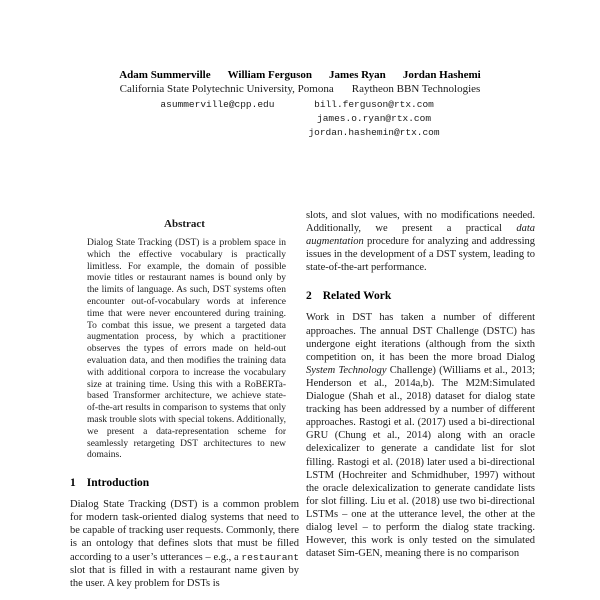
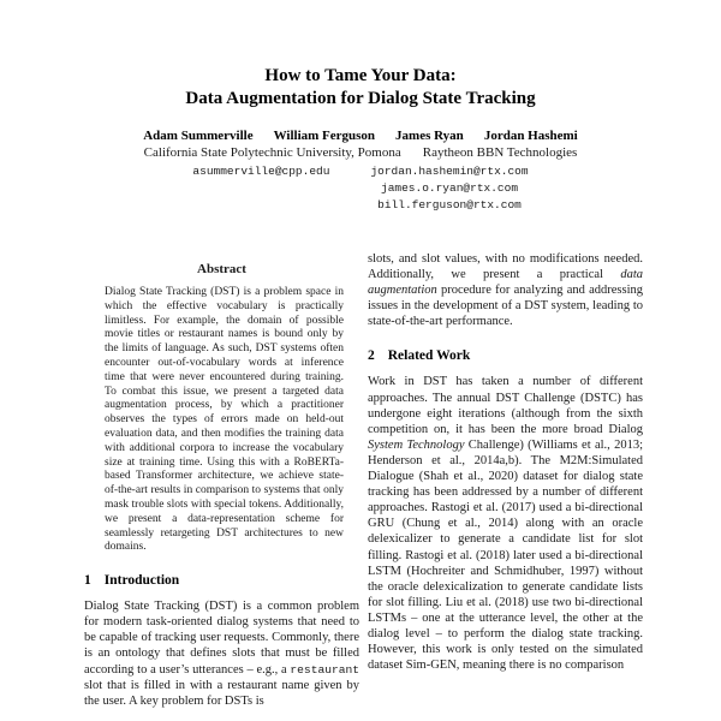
+ How to Tame Your Data:
+ Data Augmentation for Dialog State Tracking
  Adam Summerville
  William Ferguson
  James Ryan
  Jordan Hashemi
  California State Polytechnic University, Pomona
  Raytheon BBN Technologies
  asummerville@cpp.edu
- bill.ferguson@rtx.com
+ jordan.hashemin@rtx.com
  james.o.ryan@rtx.com
- jordan.hashemin@rtx.com
+ bill.ferguson@rtx.com
  Abstract
  Dialog State Tracking (DST) is a problem space in which the effective vocabulary is practically limitless. For example, the domain of possible movie titles or restaurant names is bound only by the limits of language. As such, DST systems often encounter out-of-vocabulary words at inference time that were never encountered during training. To combat this issue, we present a targeted data augmentation process, by which a practitioner observes the types of errors made on held-out evaluation data, and then modifies the training data with additional corpora to increase the vocabulary size at training time. Using this with a RoBERTa-based Transformer architecture, we achieve state-of-the-art results in comparison to systems that only mask trouble slots with special tokens. Additionally, we present a data-representation scheme for seamlessly retargeting DST architectures to new domains.
  1
  Introduction
  Dialog State Tracking (DST) is a common problem for modern task-oriented dialog systems that need to be capable of tracking user requests. Commonly, there is an ontology that defines slots that must be filled according to a user’s utterances – e.g., a restaurant slot that is filled in with a restaurant name given by the user. A key problem for DSTs is
  slots, and slot values, with no modifications needed. Additionally, we present a practical data augmentation procedure for analyzing and addressing issues in the development of a DST system, leading to state-of-the-art performance.
  2
  Related Work
- Work in DST has taken a number of different approaches. The annual DST Challenge (DSTC) has undergone eight iterations (although from the sixth competition on, it has been the more broad Dialog System Technology Challenge) (Williams et al., 2013; Henderson et al., 2014a,b). The M2M:Simulated Dialogue (Shah et al., 2018) dataset for dialog state tracking has been addressed by a number of different approaches. Rastogi et al. (2017) used a bi-directional GRU (Chung et al., 2014) along with an oracle delexicalizer to generate a candidate list for slot filling. Rastogi et al. (2018) later used a bi-directional LSTM (Hochreiter and Schmidhuber, 1997) without the oracle delexicalization to generate candidate lists for slot filling. Liu et al. (2018) use two bi-directional LSTMs – one at the utterance level, the other at the dialog level – to perform the dialog state tracking. However, this work is only tested on the simulated dataset Sim-GEN, meaning there is no comparison
+ Work in DST has taken a number of different approaches. The annual DST Challenge (DSTC) has undergone eight iterations (although from the sixth competition on, it has been the more broad Dialog System Technology Challenge) (Williams et al., 2013; Henderson et al., 2014a,b). The M2M:Simulated Dialogue (Shah et al., 2020) dataset for dialog state tracking has been addressed by a number of different approaches. Rastogi et al. (2017) used a bi-directional GRU (Chung et al., 2014) along with an oracle delexicalizer to generate a candidate list for slot filling. Rastogi et al. (2018) later used a bi-directional LSTM (Hochreiter and Schmidhuber, 1997) without the oracle delexicalization to generate candidate lists for slot filling. Liu et al. (2018) use two bi-directional LSTMs – one at the utterance level, the other at the dialog level – to perform the dialog state tracking. However, this work is only tested on the simulated dataset Sim-GEN, meaning there is no comparison
